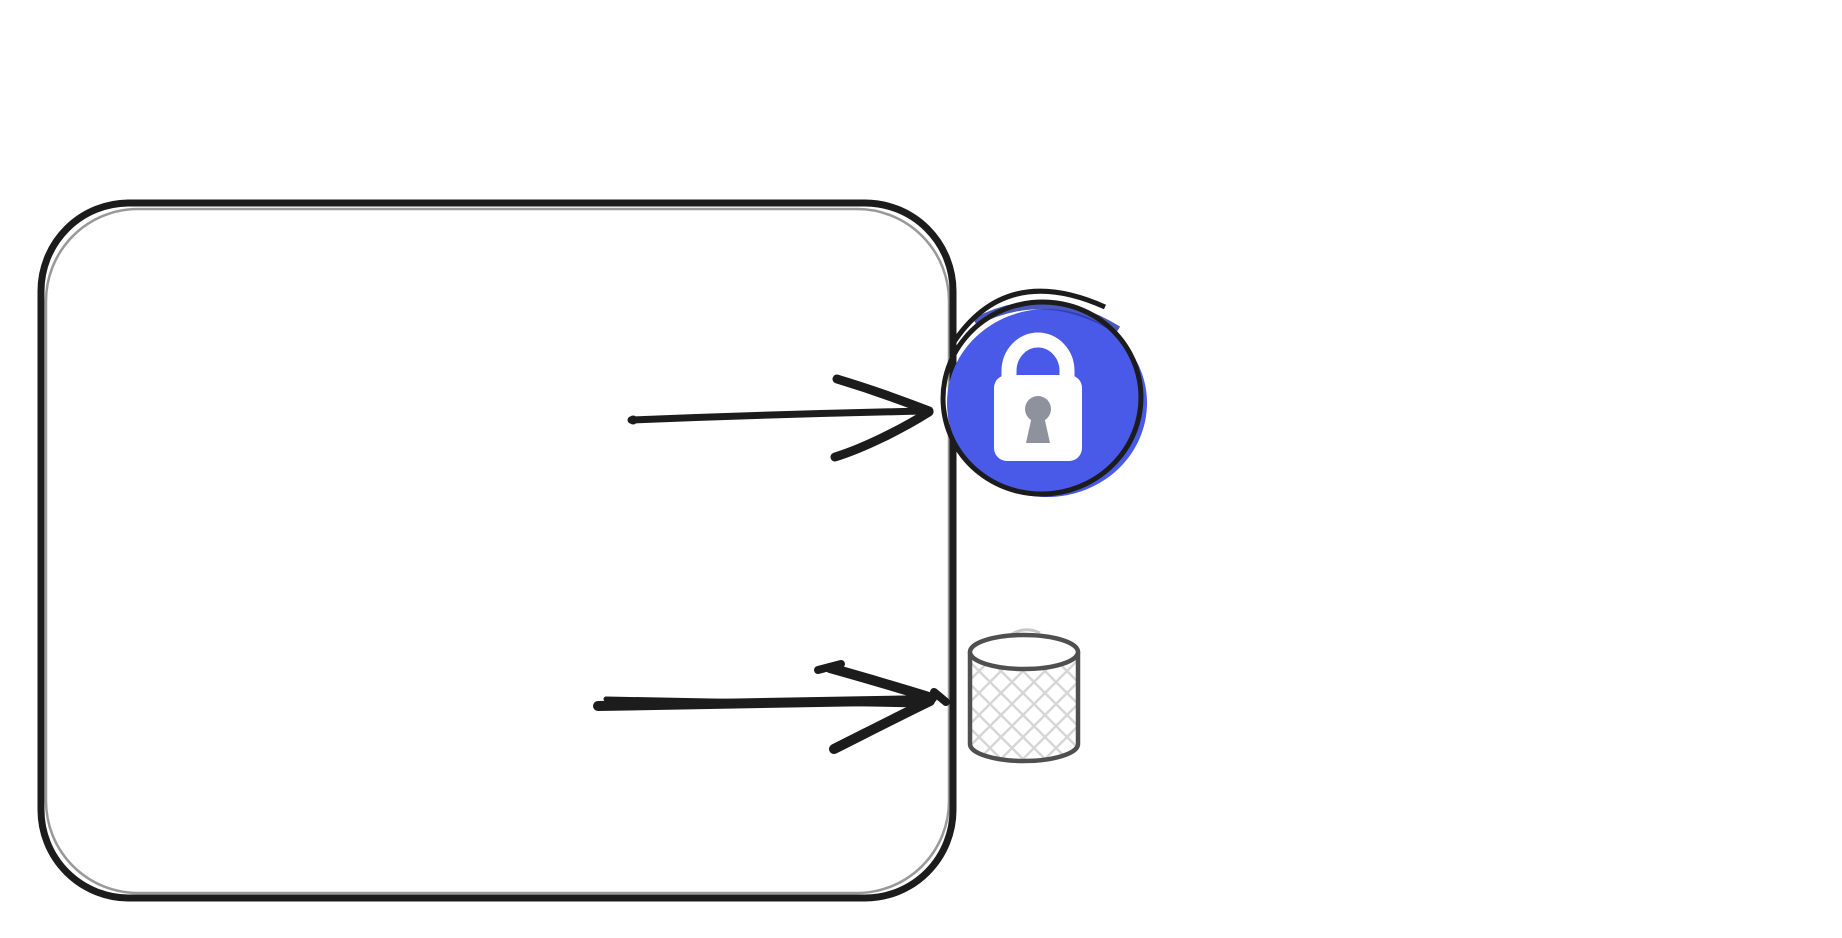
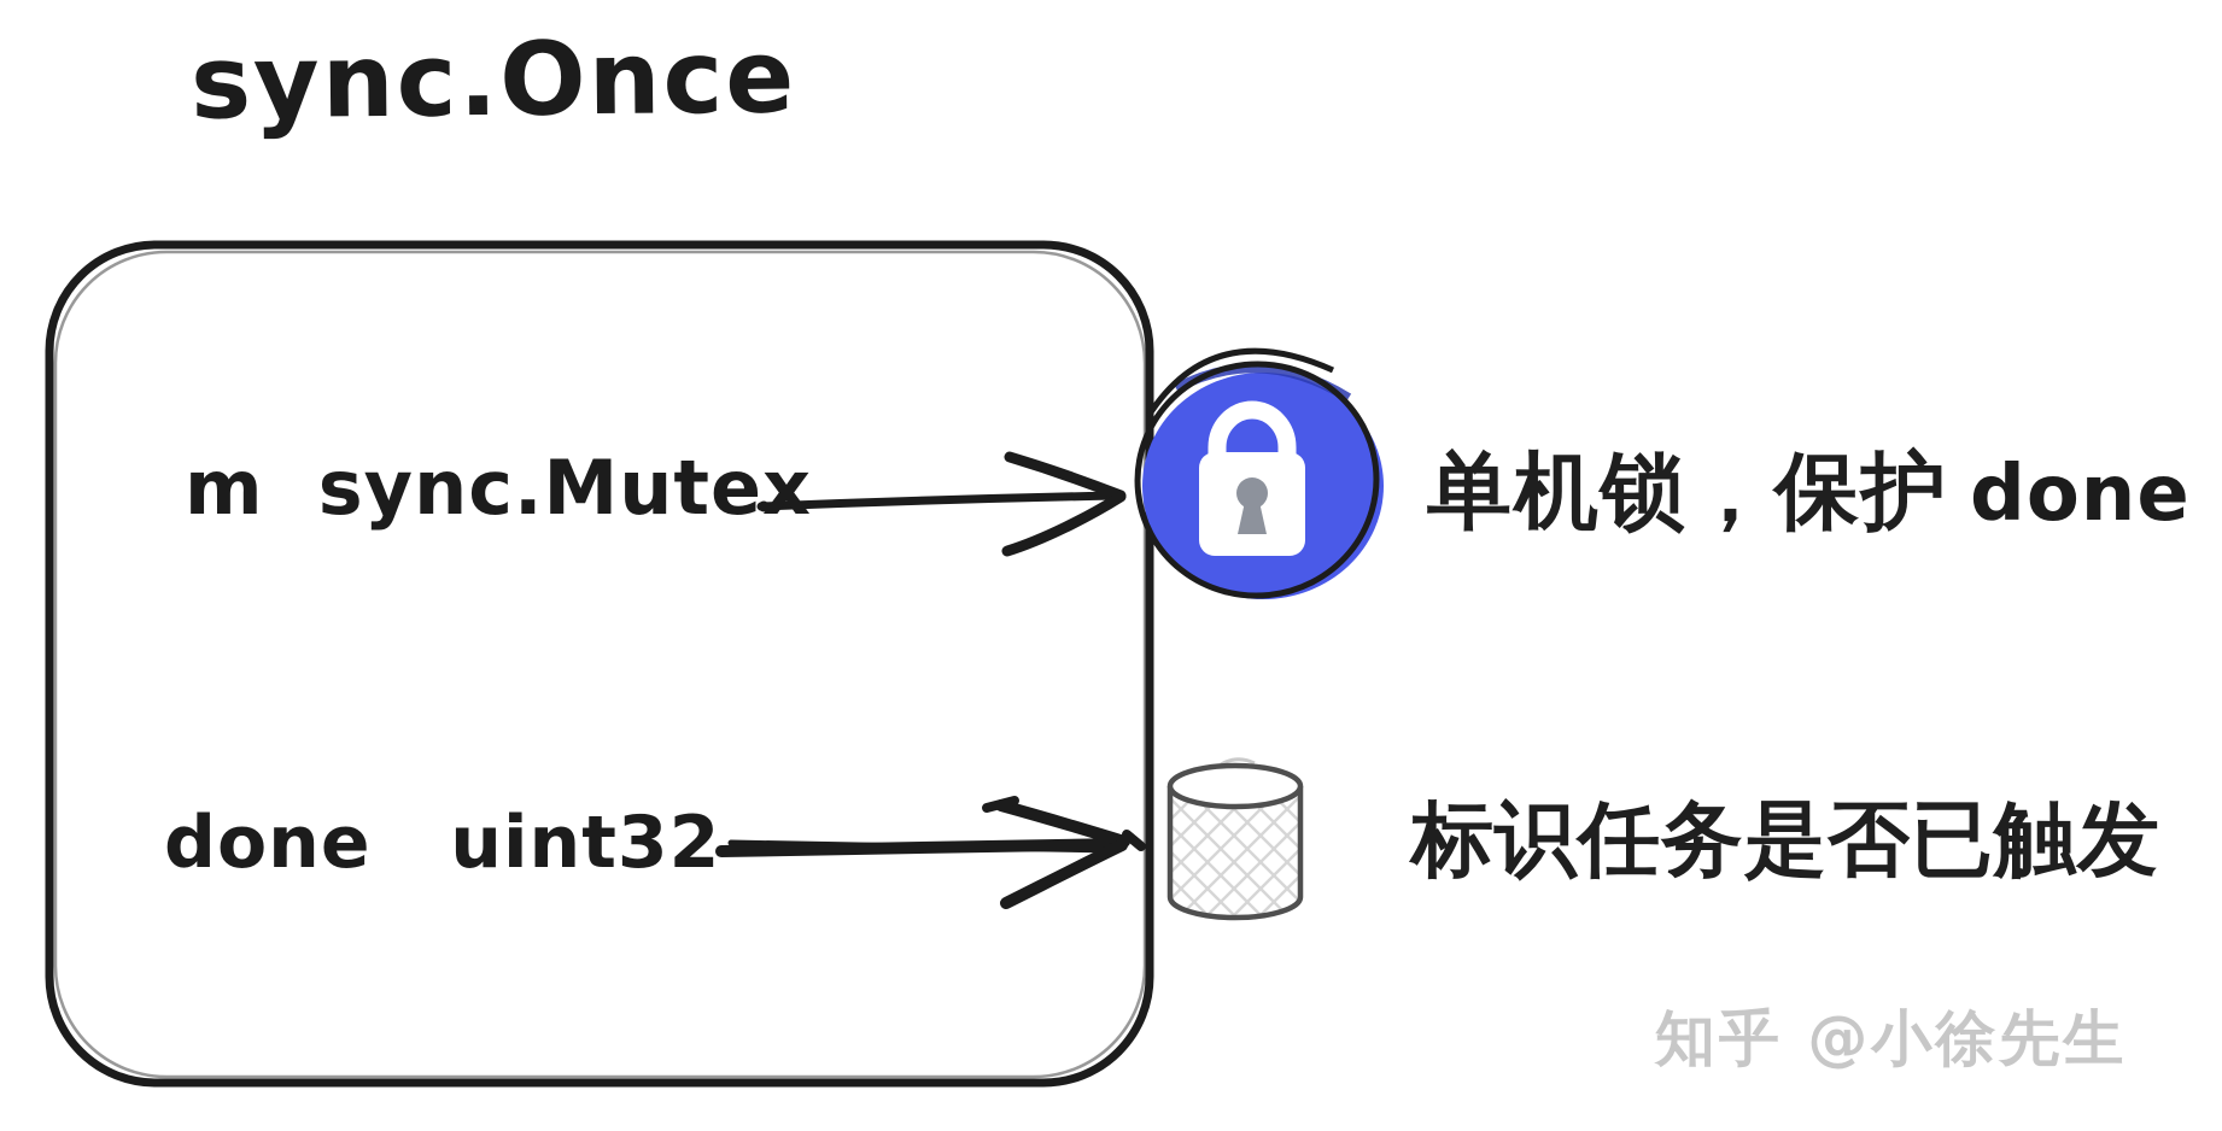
+ sync.Once
+ m sync.Mutex
+ done uint32
+ 单机锁，保护 done
+ 标识任务是否已触发
+ 知乎 @小徐先生
